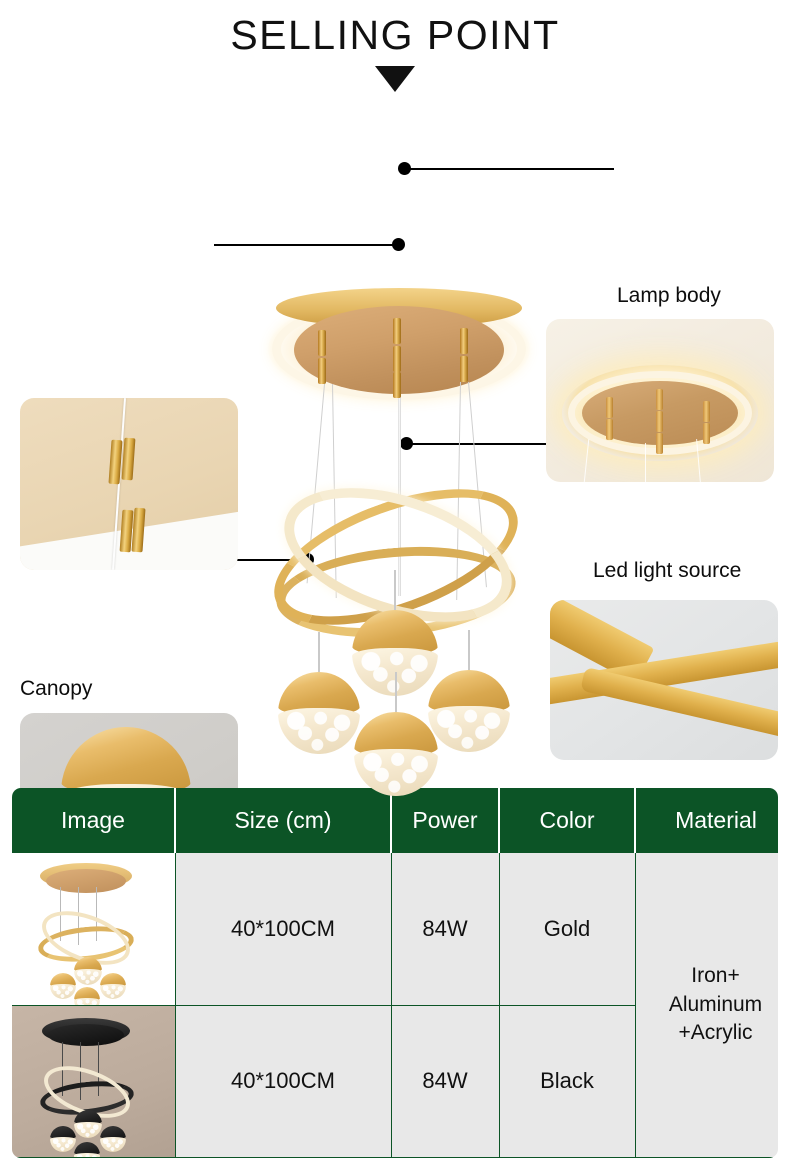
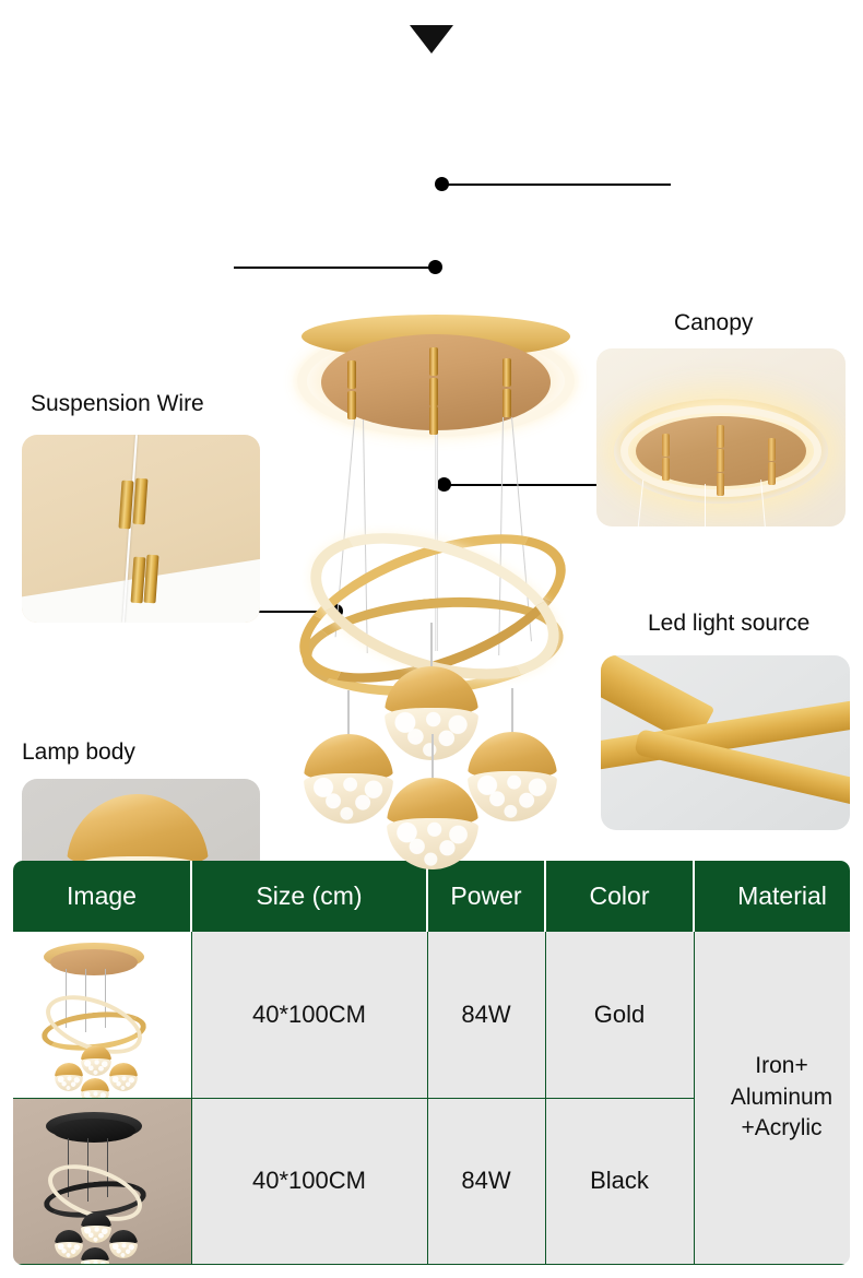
- SELLING POINT
- Lamp body
+ Canopy
+ Suspension Wire
  Led light source
- Canopy
+ Lamp body
  Image	Size (cm)	Power	Color	Material
  	40*100CM	84W	Gold	Iron+ Aluminum +Acrylic
  	40*100CM	84W	Black
